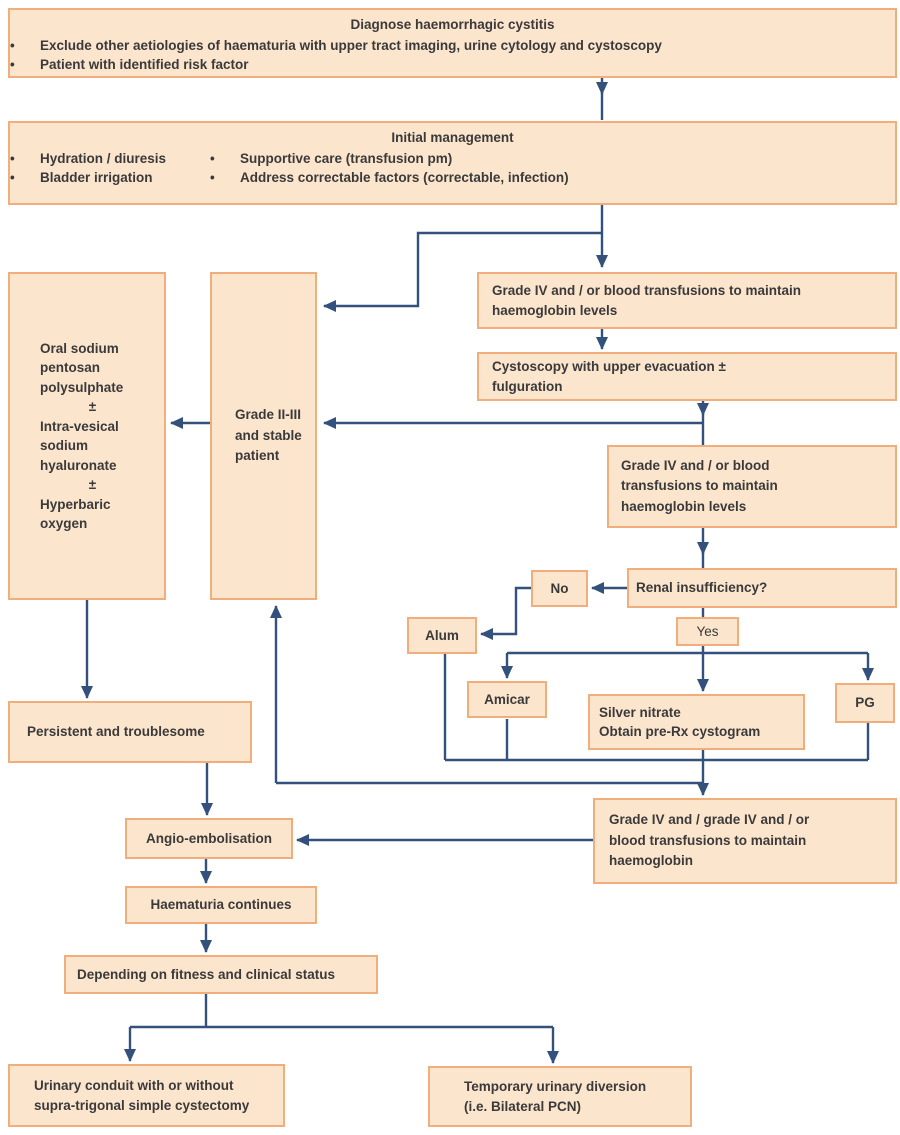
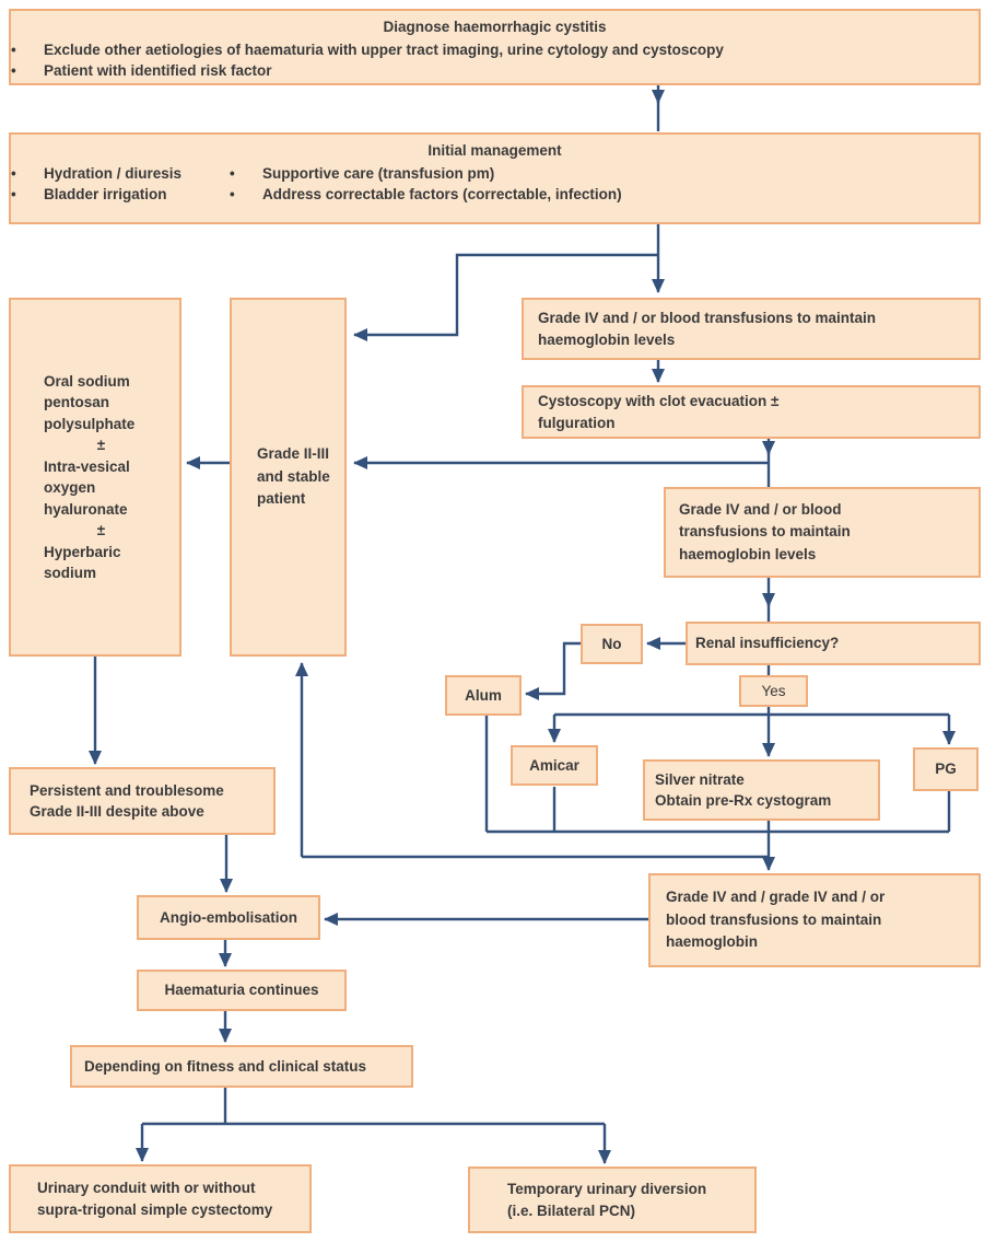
  Diagnose haemorrhagic cystitis
  Exclude other aetiologies of haematuria with upper tract imaging, urine cytology and cystoscopy
  Patient with identified risk factor
  Initial management
  Hydration / diuresis
  Bladder irrigation
  Supportive care (transfusion pm)
  Address correctable factors (correctable, infection)
  Oral sodium
  pentosan
  polysulphate
  ±
  Intra-vesical
- sodium
+ oxygen
  hyaluronate
  ±
  Hyperbaric
- oxygen
+ sodium
  Grade II-III
  and stable
  patient
  Grade IV and / or blood transfusions to maintain
  haemoglobin levels
- Cystoscopy with upper evacuation ±
+ Cystoscopy with clot evacuation ±
  fulguration
  Grade IV and / or blood
  transfusions to maintain
  haemoglobin levels
  Renal insufficiency?
  No
  Yes
  Alum
  Amicar
  Silver nitrate
  Obtain pre-Rx cystogram
  PG
  Persistent and troublesome
+ Grade II-III despite above
  Grade IV and / grade IV and / or
  blood transfusions to maintain
  haemoglobin
  Angio-embolisation
  Haematuria continues
  Depending on fitness and clinical status
  Urinary conduit with or without
  supra-trigonal simple cystectomy
  Temporary urinary diversion
  (i.e. Bilateral PCN)
